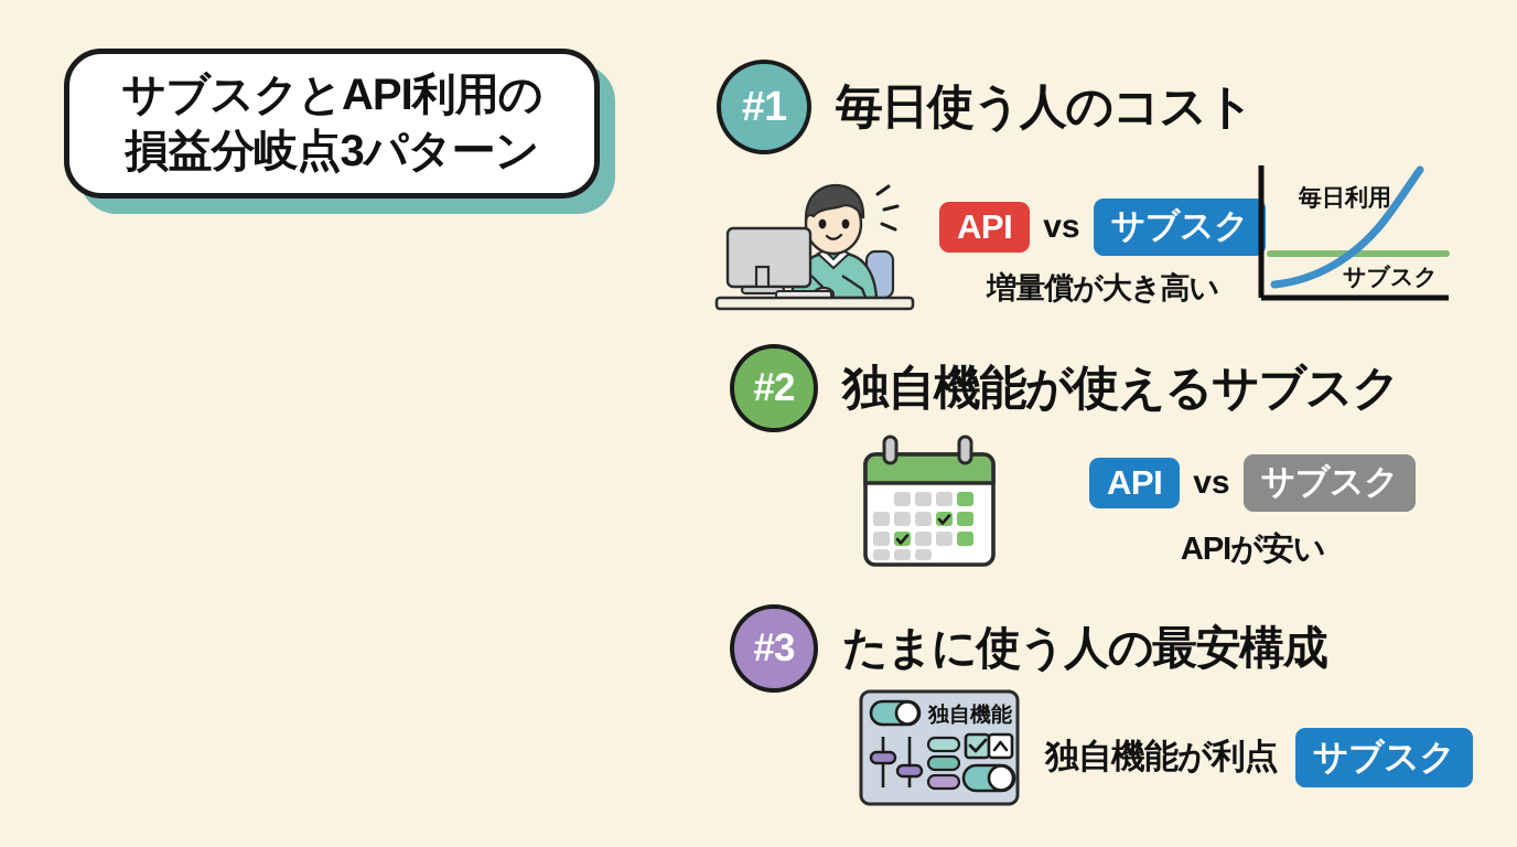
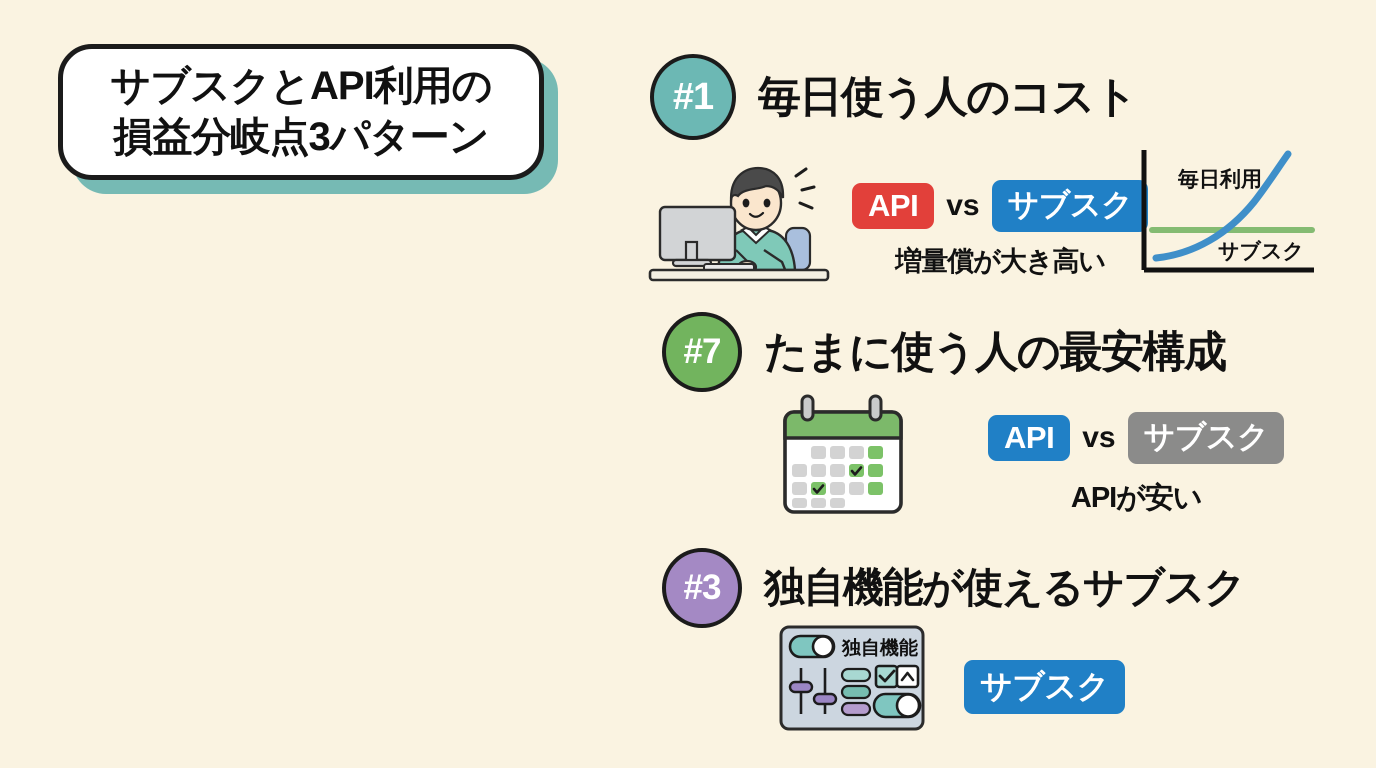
  サブスクとAPI利用の
  損益分岐点3パターン
  #1
  毎日使う人のコスト
  API
  vs
  サブスク
  増量償が大き高い
  毎日利用
  サブスク
- #2
+ #7
- 独自機能が使えるサブスク
+ たまに使う人の最安構成
  API
  vs
  サブスク
  APIが安い
  #3
- たまに使う人の最安構成
+ 独自機能が使えるサブスク
  独自機能
- 独自機能が利点
  サブスク
